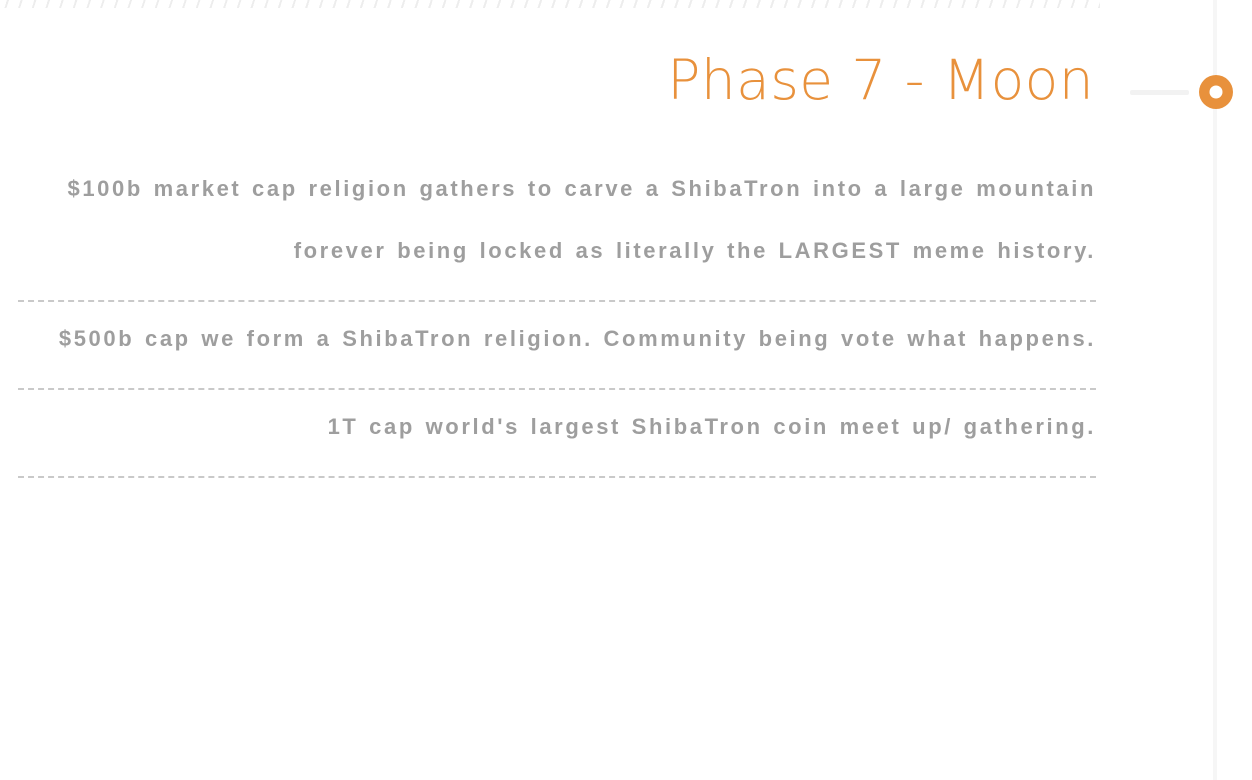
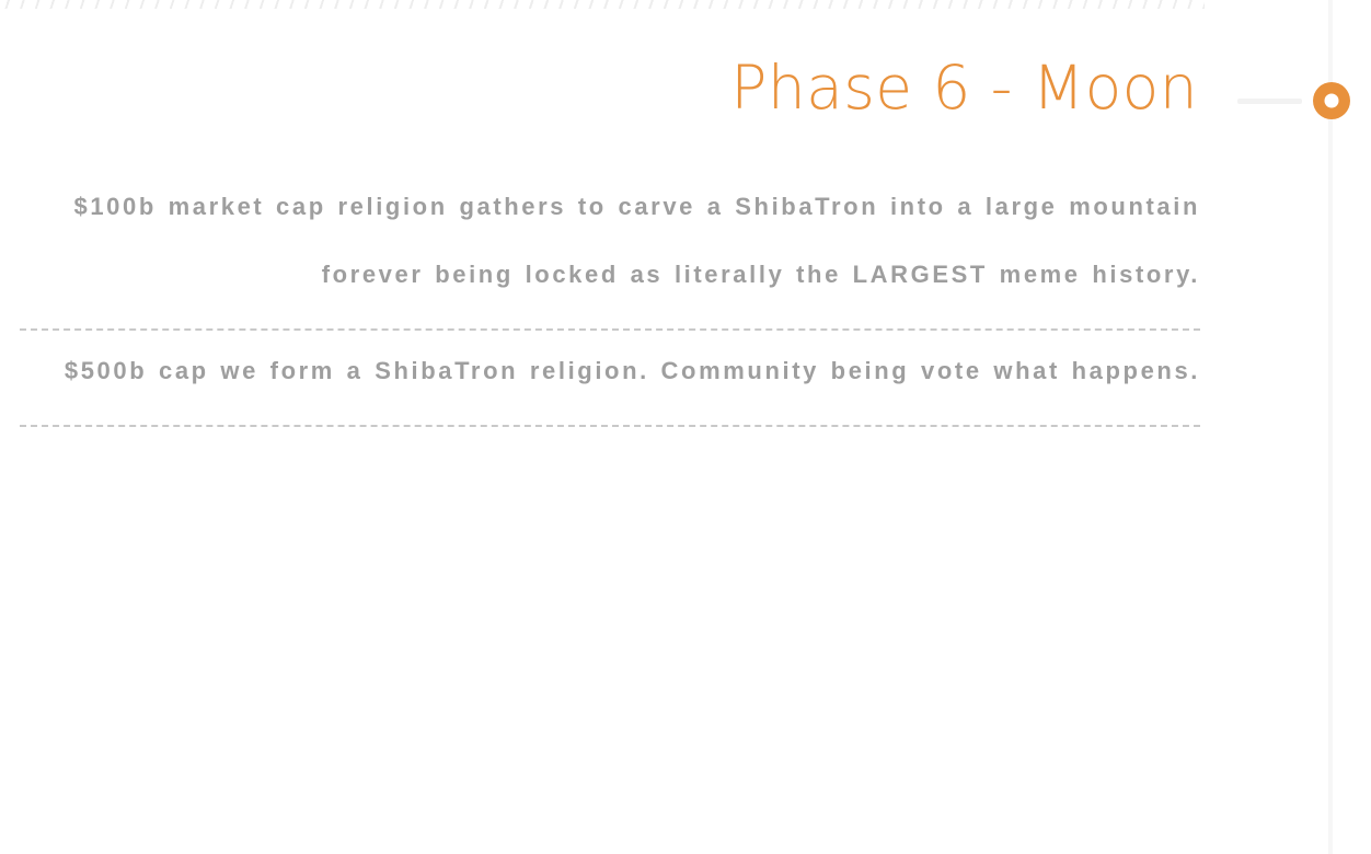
- Phase 7 - Moon
+ Phase 6 - Moon
  $100b market cap religion gathers to carve a ShibaTron into a large mountain forever being locked as literally the LARGEST meme history.
  $500b cap we form a ShibaTron religion. Community being vote what happens.
- 1T cap world's largest ShibaTron coin meet up/ gathering.
